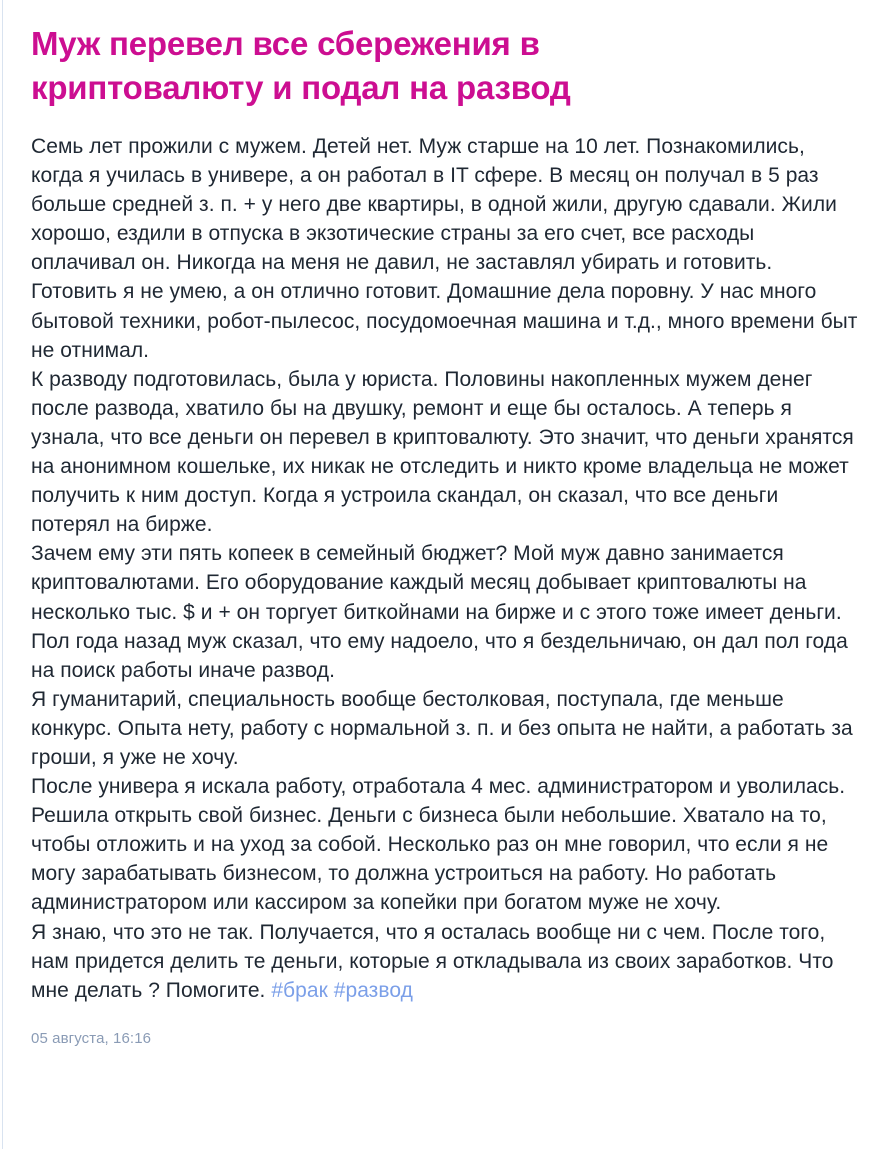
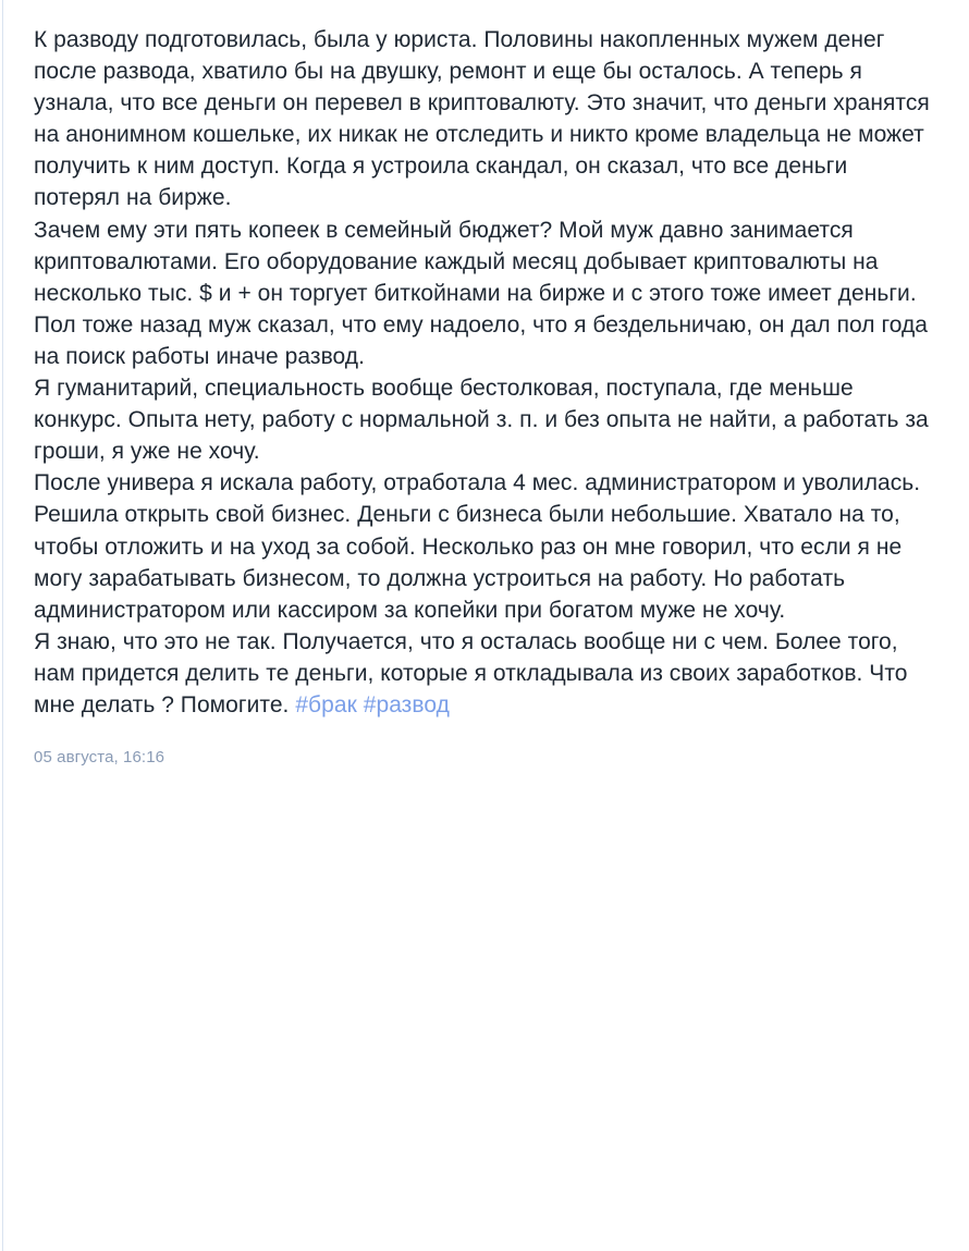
- Муж перевел все сбережения в криптовалюту и подал на развод
- Семь лет прожили с мужем. Детей нет. Муж старше на 10 лет. Познакомились, когда я училась в универе, а он работал в IT сфере. В месяц он получал в 5 раз больше средней з. п. + у него две квартиры, в одной жили, другую сдавали. Жили хорошо, ездили в отпуска в экзотические страны за его счет, все расходы оплачивал он. Никогда на меня не давил, не заставлял убирать и готовить. Готовить я не умею, а он отлично готовит. Домашние дела поровну. У нас много бытовой техники, робот-пылесос, посудомоечная машина и т.д., много времени быт не отнимал.
  К разводу подготовилась, была у юриста. Половины накопленных мужем денег после развода, хватило бы на двушку, ремонт и еще бы осталось. А теперь я узнала, что все деньги он перевел в криптовалюту. Это значит, что деньги хранятся на анонимном кошельке, их никак не отследить и никто кроме владельца не может получить к ним доступ. Когда я устроила скандал, он сказал, что все деньги потерял на бирже.
- Зачем ему эти пять копеек в семейный бюджет? Мой муж давно занимается криптовалютами. Его оборудование каждый месяц добывает криптовалюты на несколько тыс. $ и + он торгует биткойнами на бирже и с этого тоже имеет деньги. Пол года назад муж сказал, что ему надоело, что я бездельничаю, он дал пол года на поиск работы иначе развод.
+ Зачем ему эти пять копеек в семейный бюджет? Мой муж давно занимается криптовалютами. Его оборудование каждый месяц добывает криптовалюты на несколько тыс. $ и + он торгует биткойнами на бирже и с этого тоже имеет деньги. Пол тоже назад муж сказал, что ему надоело, что я бездельничаю, он дал пол года на поиск работы иначе развод.
  Я гуманитарий, специальность вообще бестолковая, поступала, где меньше конкурс. Опыта нету, работу с нормальной з. п. и без опыта не найти, а работать за гроши, я уже не хочу.
  После универа я искала работу, отработала 4 мес. администратором и уволилась. Решила открыть свой бизнес. Деньги с бизнеса были небольшие. Хватало на то, чтобы отложить и на уход за собой. Несколько раз он мне говорил, что если я не могу зарабатывать бизнесом, то должна устроиться на работу. Но работать администратором или кассиром за копейки при богатом муже не хочу.
- Я знаю, что это не так. Получается, что я осталась вообще ни с чем. После того, нам придется делить те деньги, которые я откладывала из своих заработков. Что мне делать ? Помогите. #брак #развод
+ Я знаю, что это не так. Получается, что я осталась вообще ни с чем. Более того, нам придется делить те деньги, которые я откладывала из своих заработков. Что мне делать ? Помогите. #брак #развод
  05 августа, 16:16
